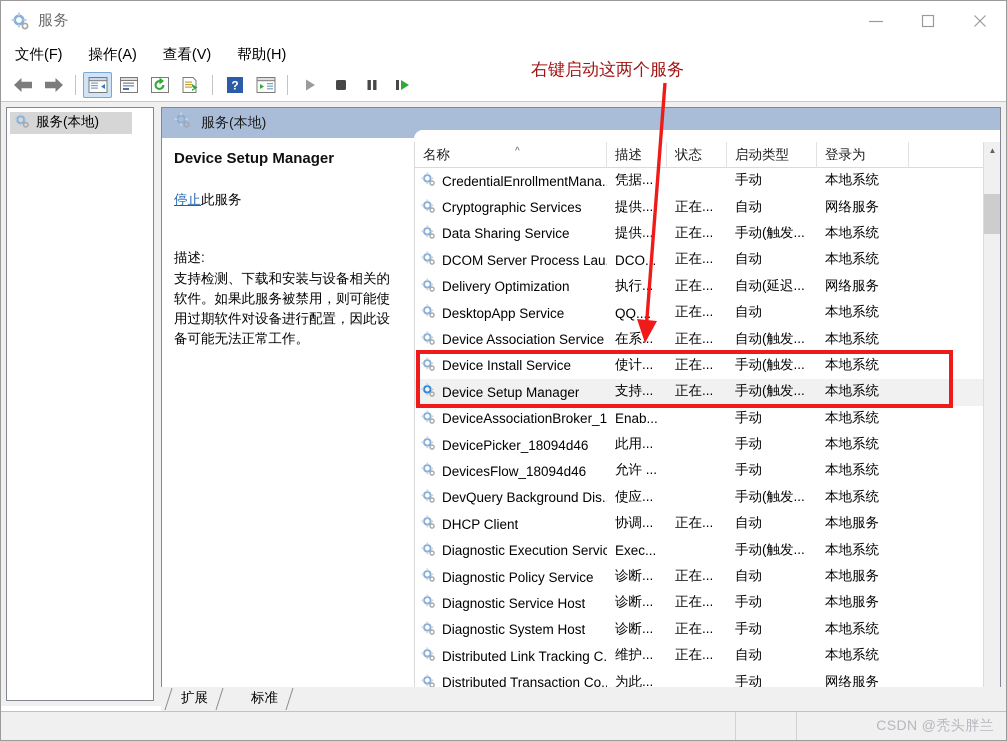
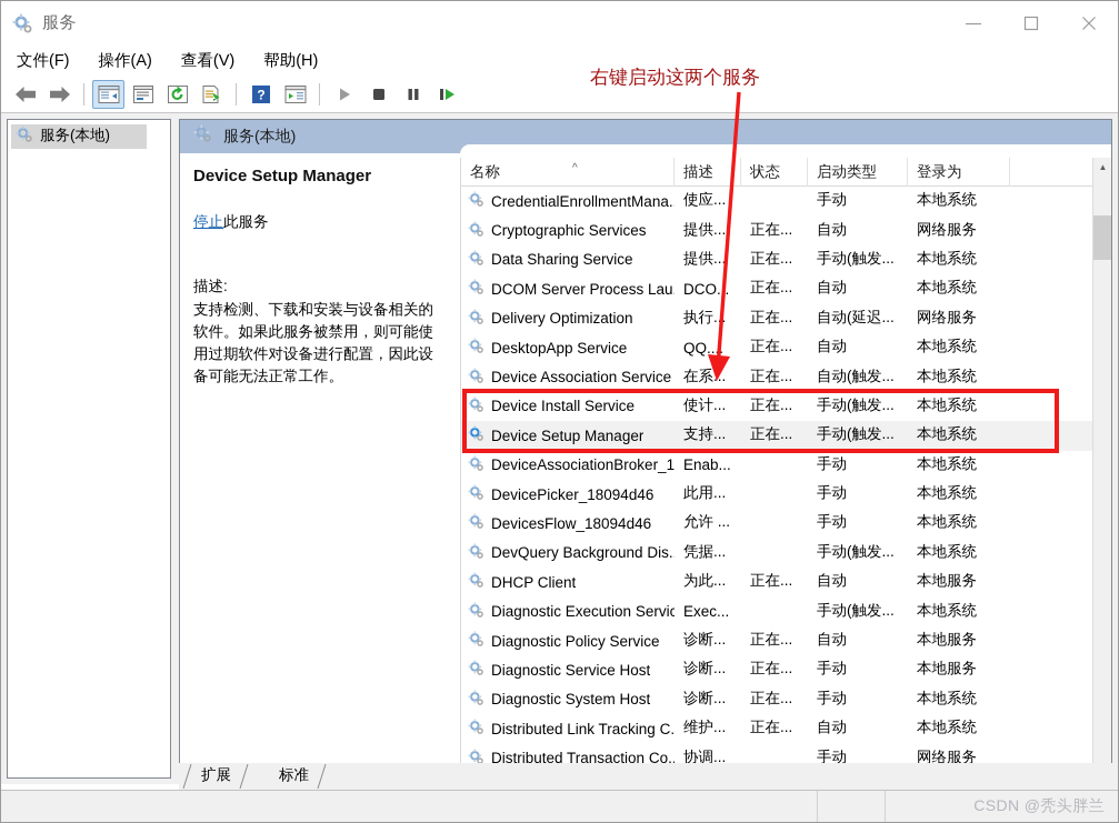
  服务
  文件(F)
  操作(A)
  查看(V)
  帮助(H)
  ?
  服务(本地)
  服务(本地)
  Device Setup Manager
  停止此服务
  描述:
  支持检测、下载和安装与设备相关的软件。如果此服务被禁用，则可能使用过期软件对设备进行配置，因此设备可能无法正常工作。
  名称
  ^
  描述
  状态
  启动类型
  登录为
  CredentialEnrollmentMana.
- 凭据...
+ 使应...
  手动
  本地系统
  Cryptographic Services
  提供...
  正在...
  自动
  网络服务
  Data Sharing Service
  提供...
  正在...
  手动(触发...
  本地系统
  DCOM Server Process Lau
  DCO..
  正在...
  自动
  本地系统
  Delivery Optimization
  执行...
  正在...
  自动(延迟...
  网络服务
  DesktopApp Service
  QQ....
  正在...
  自动
  本地系统
  Device Association Service
  正在...
  自动(触发...
  本地系统
  Device Install Service
  使计...
  正在...
  手动(触发...
  本地系统
  Device Setup Manager
  支持...
  正在...
  手动(触发...
  本地系统
  DeviceAssociationBroker_1
  Enab...
  手动
  本地系统
  DevicePicker_18094d46
  此用...
  手动
  本地系统
  DevicesFlow_18094d46
  允许 ...
  手动
  本地系统
  DevQuery Background Dis.
- 使应...
+ 凭据...
  手动(触发...
  本地系统
  DHCP Client
- 协调...
+ 为此...
  正在...
  自动
  本地服务
  Diagnostic Execution Servic
  Exec...
  手动(触发...
  本地系统
  Diagnostic Policy Service
  诊断...
  正在...
  自动
  本地服务
  Diagnostic Service Host
  诊断...
  正在...
  手动
  本地服务
  Diagnostic System Host
  诊断...
  正在...
  手动
  本地系统
  Distributed Link Tracking C.
  维护...
  正在...
  自动
  本地系统
  Distributed Transaction Co..
- 为此...
+ 协调...
  手动
  网络服务
  ▲
  扩展
  标准
  CSDN @秃头胖兰
  右键启动这两个服务
